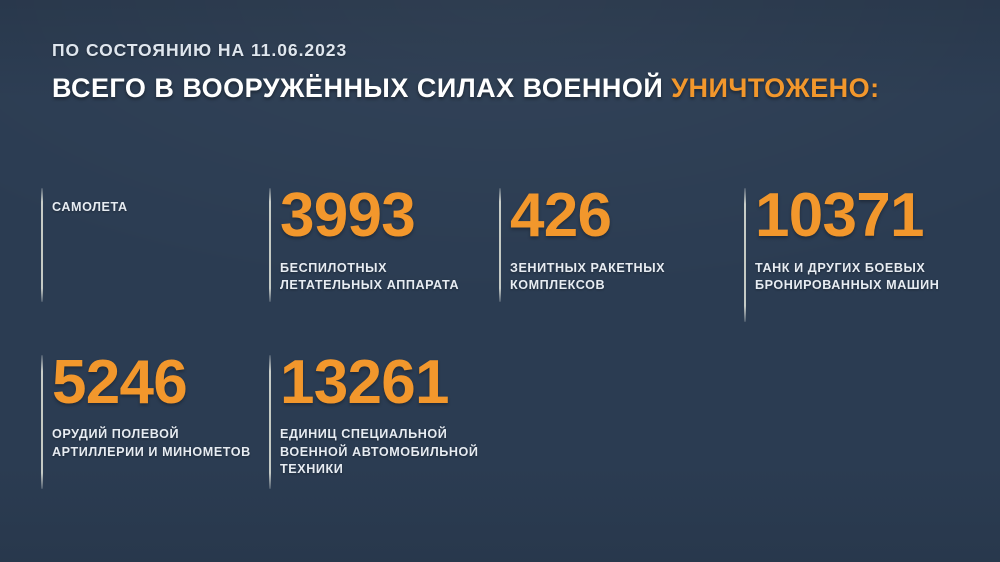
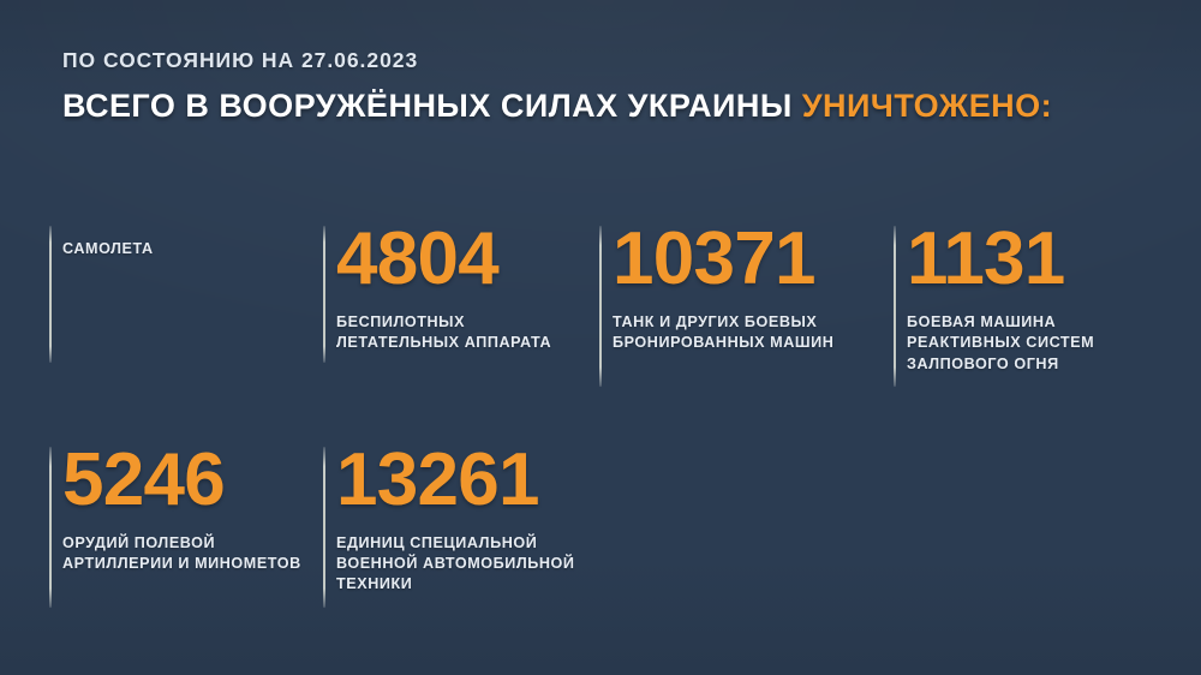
- ПО СОСТОЯНИЮ НА 11.06.2023
+ ПО СОСТОЯНИЮ НА 27.06.2023
- ВСЕГО В ВООРУЖЁННЫХ СИЛАХ ВОЕННОЙ УНИЧТОЖЕНО:
+ ВСЕГО В ВООРУЖЁННЫХ СИЛАХ УКРАИНЫ УНИЧТОЖЕНО:
  САМОЛЕТА
- 3993
+ 4804
  БЕСПИЛОТНЫХ
  ЛЕТАТЕЛЬНЫХ АППАРАТА
- 426
- ЗЕНИТНЫХ РАКЕТНЫХ
- КОМПЛЕКСОВ
  10371
  ТАНК И ДРУГИХ БОЕВЫХ
  БРОНИРОВАННЫХ МАШИН
+ 1131
+ БОЕВАЯ МАШИНА
+ РЕАКТИВНЫХ СИСТЕМ
+ ЗАЛПОВОГО ОГНЯ
  5246
  ОРУДИЙ ПОЛЕВОЙ
  АРТИЛЛЕРИИ И МИНОМЕТОВ
  13261
  ЕДИНИЦ СПЕЦИАЛЬНОЙ
  ВОЕННОЙ АВТОМОБИЛЬНОЙ
  ТЕХНИКИ
